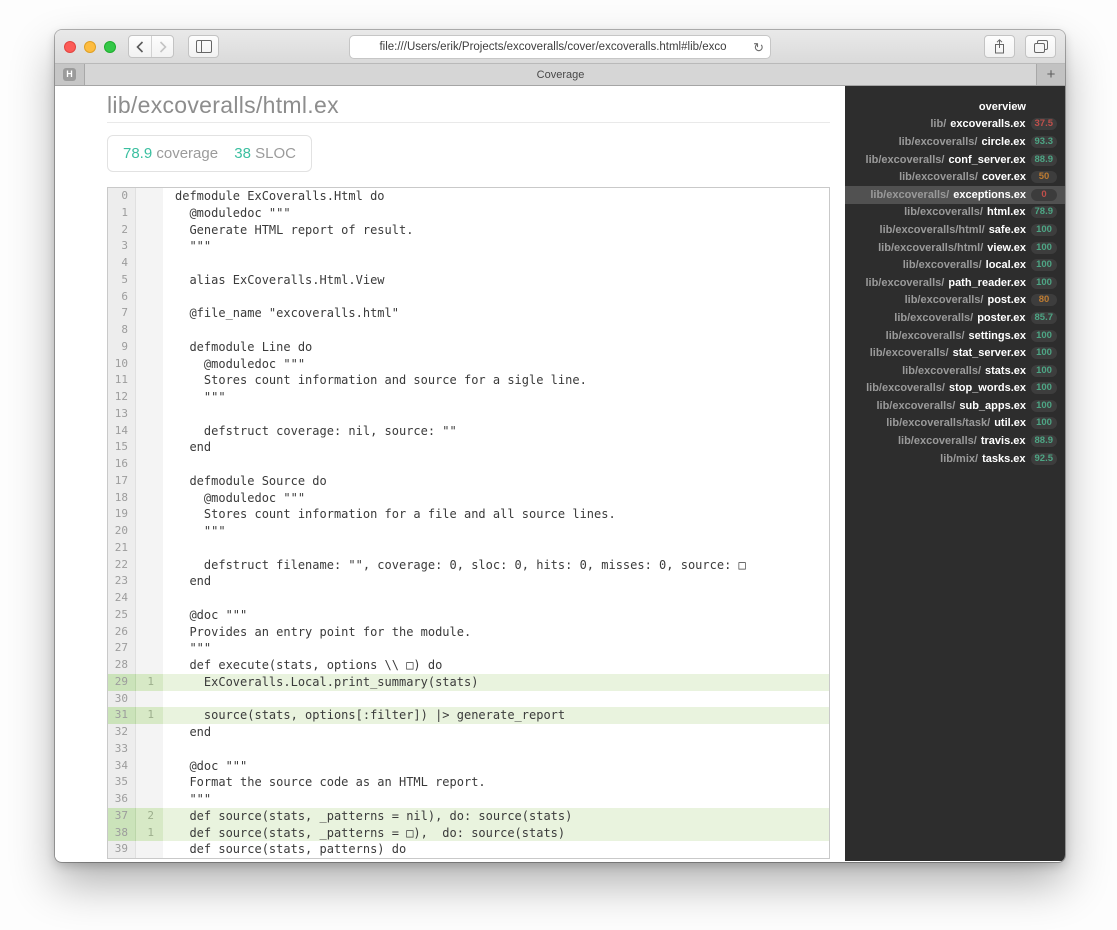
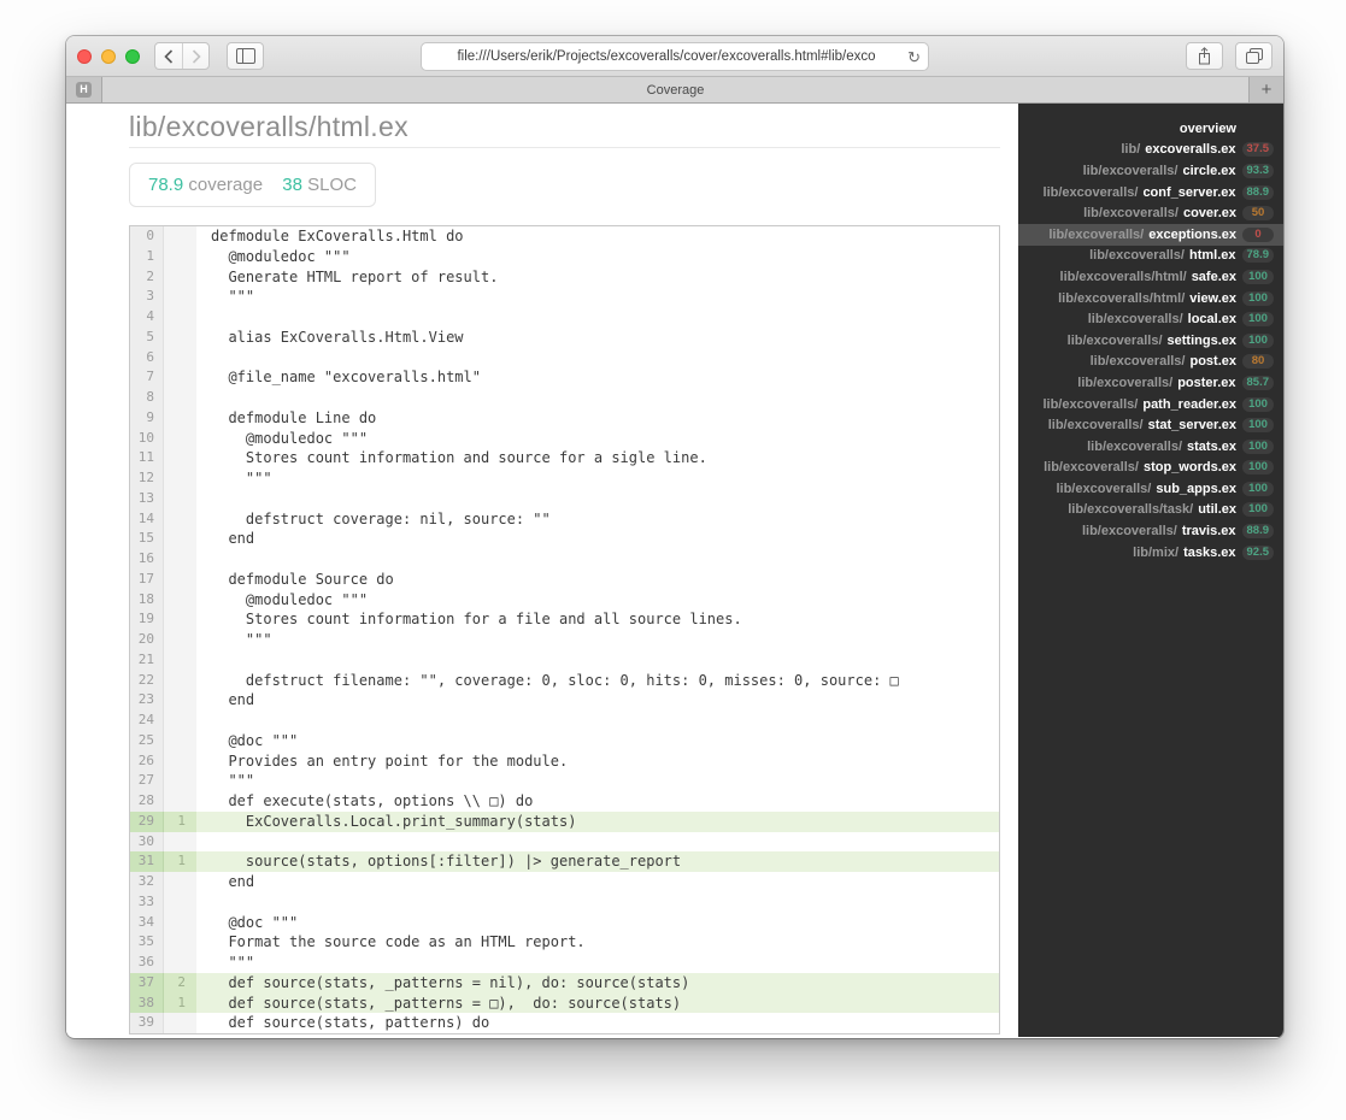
  file:///Users/erik/Projects/excoveralls/cover/excoveralls.html#lib/exco
  ↻
  H
  Coverage
  +
  lib/excoveralls/html.ex
  78.9 coverage 38 SLOC
  0
  defmodule ExCoveralls.Html do
  1
  @moduledoc """
  2
  Generate HTML report of result.
  3
  """
  4
  5
  alias ExCoveralls.Html.View
  6
  7
  @file_name "excoveralls.html"
  8
  9
  defmodule Line do
  10
  @moduledoc """
  11
  Stores count information and source for a sigle line.
  12
  """
  13
  14
  defstruct coverage: nil, source: ""
  15
  end
  16
  17
  defmodule Source do
  18
  @moduledoc """
  19
  Stores count information for a file and all source lines.
  20
  """
  21
  22
  defstruct filename: "", coverage: 0, sloc: 0, hits: 0, misses: 0, source: □
  23
  end
  24
  25
  @doc """
  26
  Provides an entry point for the module.
  27
  """
  28
  def execute(stats, options \\ □) do
  29
  1
  ExCoveralls.Local.print_summary(stats)
  30
  31
  1
  source(stats, options[:filter]) |> generate_report
  32
  end
  33
  34
  @doc """
  35
  Format the source code as an HTML report.
  36
  """
  37
  2
  def source(stats, _patterns = nil), do: source(stats)
  38
  1
  def source(stats, _patterns = □), do: source(stats)
  39
  def source(stats, patterns) do
  overview
  lib/
  excoveralls.ex
  37.5
  lib/excoveralls/
  circle.ex
  93.3
  lib/excoveralls/
  conf_server.ex
  88.9
  lib/excoveralls/
  cover.ex
  50
  lib/excoveralls/
  exceptions.ex
  0
  lib/excoveralls/
  html.ex
  78.9
  lib/excoveralls/html/
  safe.ex
  100
  lib/excoveralls/html/
  view.ex
  100
  lib/excoveralls/
  local.ex
  100
  lib/excoveralls/
- path_reader.ex
+ settings.ex
  100
  lib/excoveralls/
  post.ex
  80
  lib/excoveralls/
  poster.ex
  85.7
  lib/excoveralls/
- settings.ex
+ path_reader.ex
  100
  lib/excoveralls/
  stat_server.ex
  100
  lib/excoveralls/
  stats.ex
  100
  lib/excoveralls/
  stop_words.ex
  100
  lib/excoveralls/
  sub_apps.ex
  100
  lib/excoveralls/task/
  util.ex
  100
  lib/excoveralls/
  travis.ex
  88.9
  lib/mix/
  tasks.ex
  92.5
